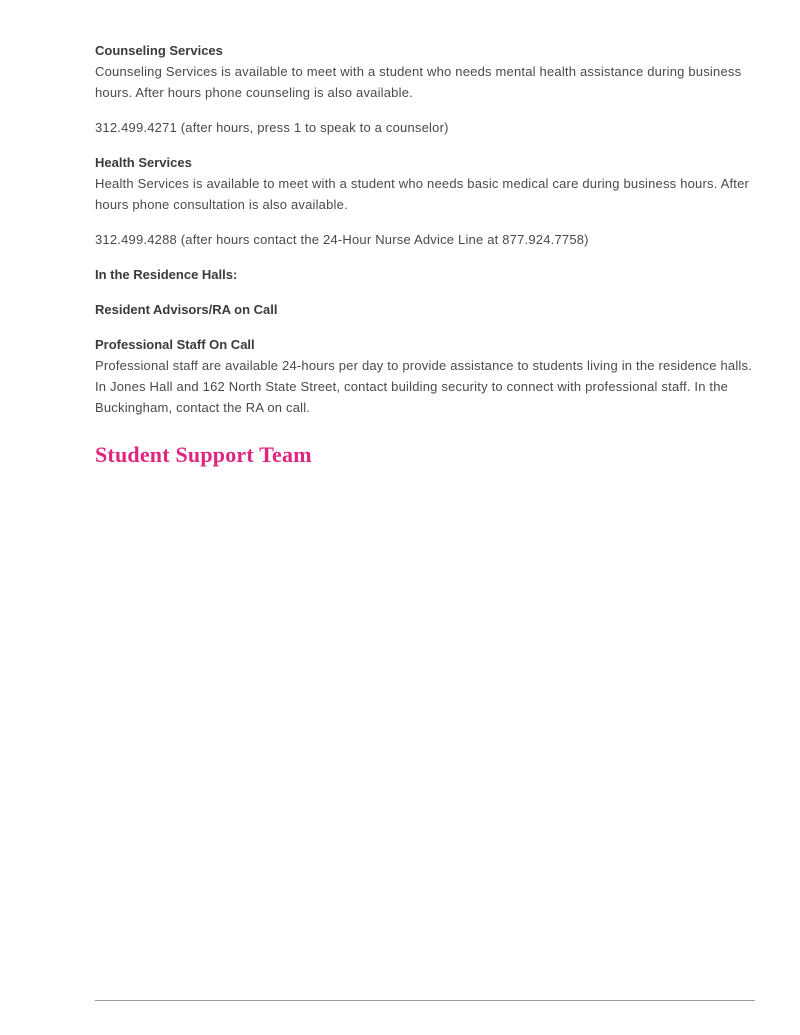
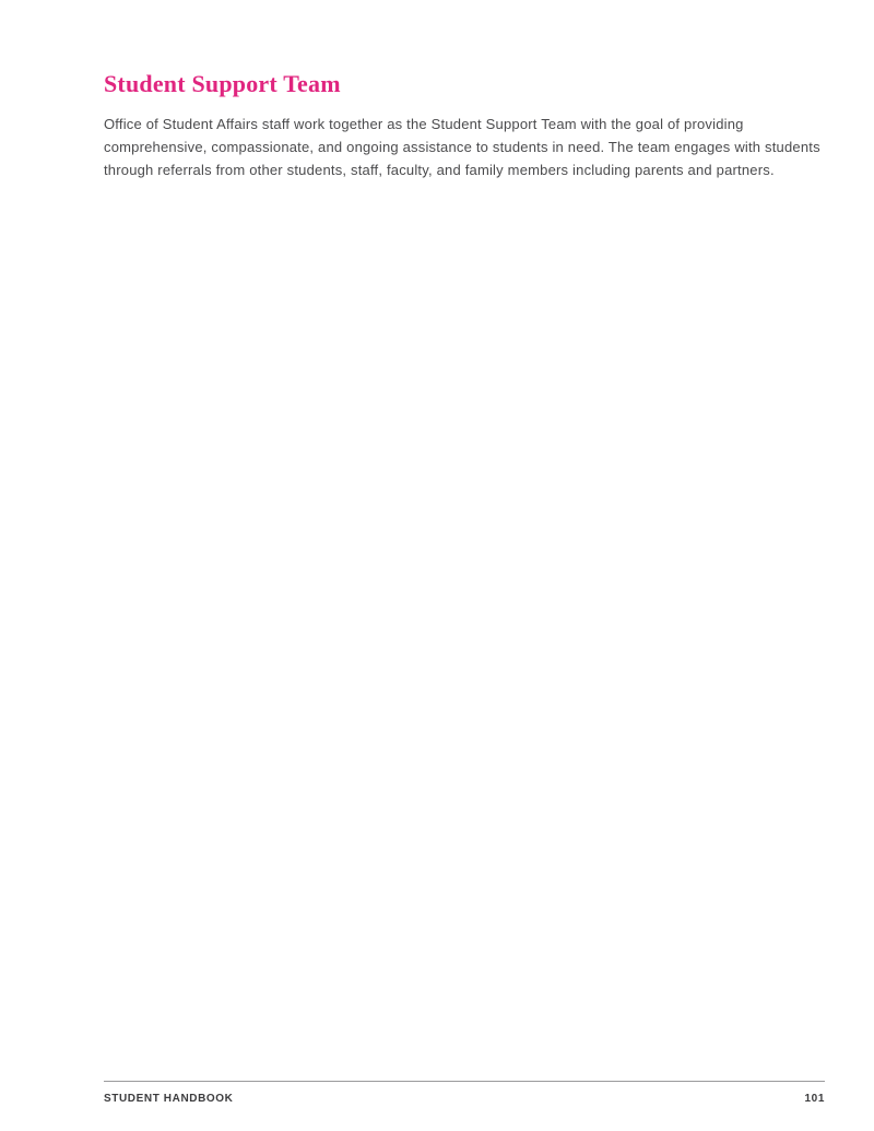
- Counseling Services
- Counseling Services is available to meet with a student who needs mental health assistance during business hours. After hours phone counseling is also available.
- 312.499.4271 (after hours, press 1 to speak to a counselor)
- Health Services
- Health Services is available to meet with a student who needs basic medical care during business hours. After hours phone consultation is also available.
- 312.499.4288 (after hours contact the 24-Hour Nurse Advice Line at 877.924.7758)
- In the Residence Halls:
- Resident Advisors/RA on Call
- Professional Staff On Call
- Professional staff are available 24-hours per day to provide assistance to students living in the residence halls. In Jones Hall and 162 North State Street, contact building security to connect with professional staff. In the Buckingham, contact the RA on call.
  Student Support Team
+ Office of Student Affairs staff work together as the Student Support Team with the goal of providing comprehensive, compassionate, and ongoing assistance to students in need. The team engages with students through referrals from other students, staff, faculty, and family members including parents and partners.
+ STUDENT HANDBOOK
+ 101
